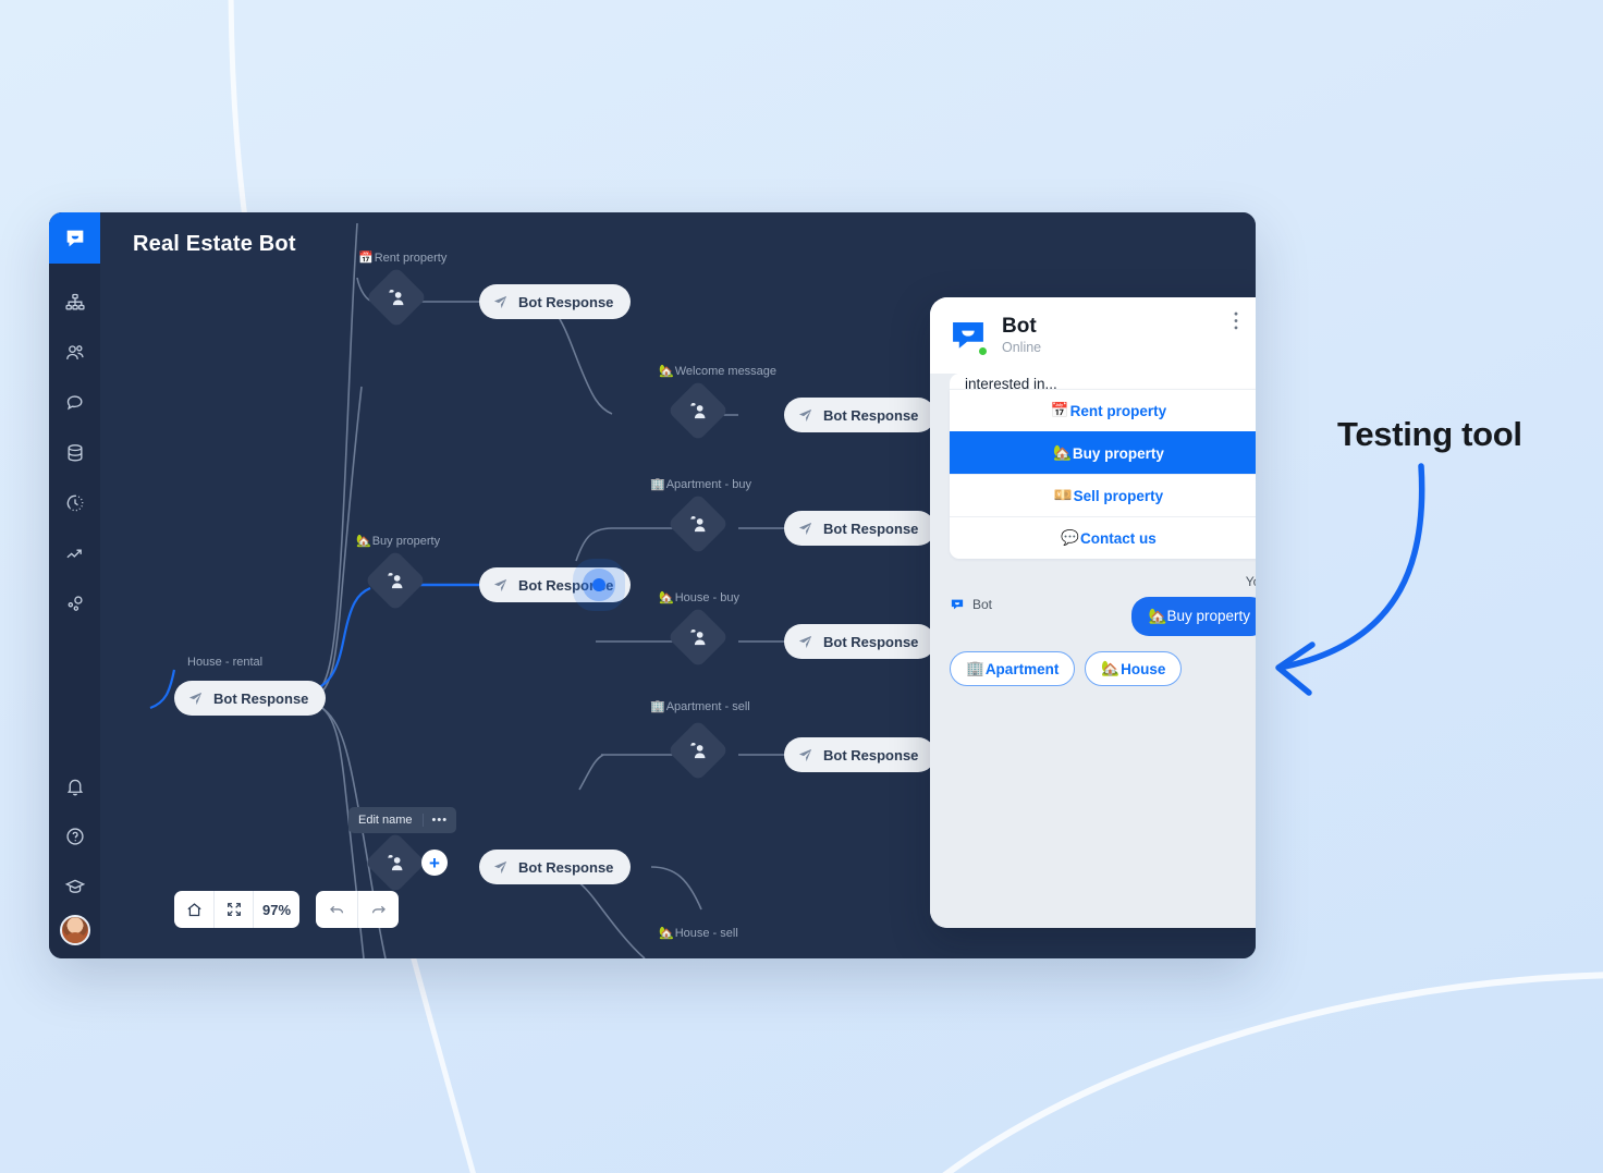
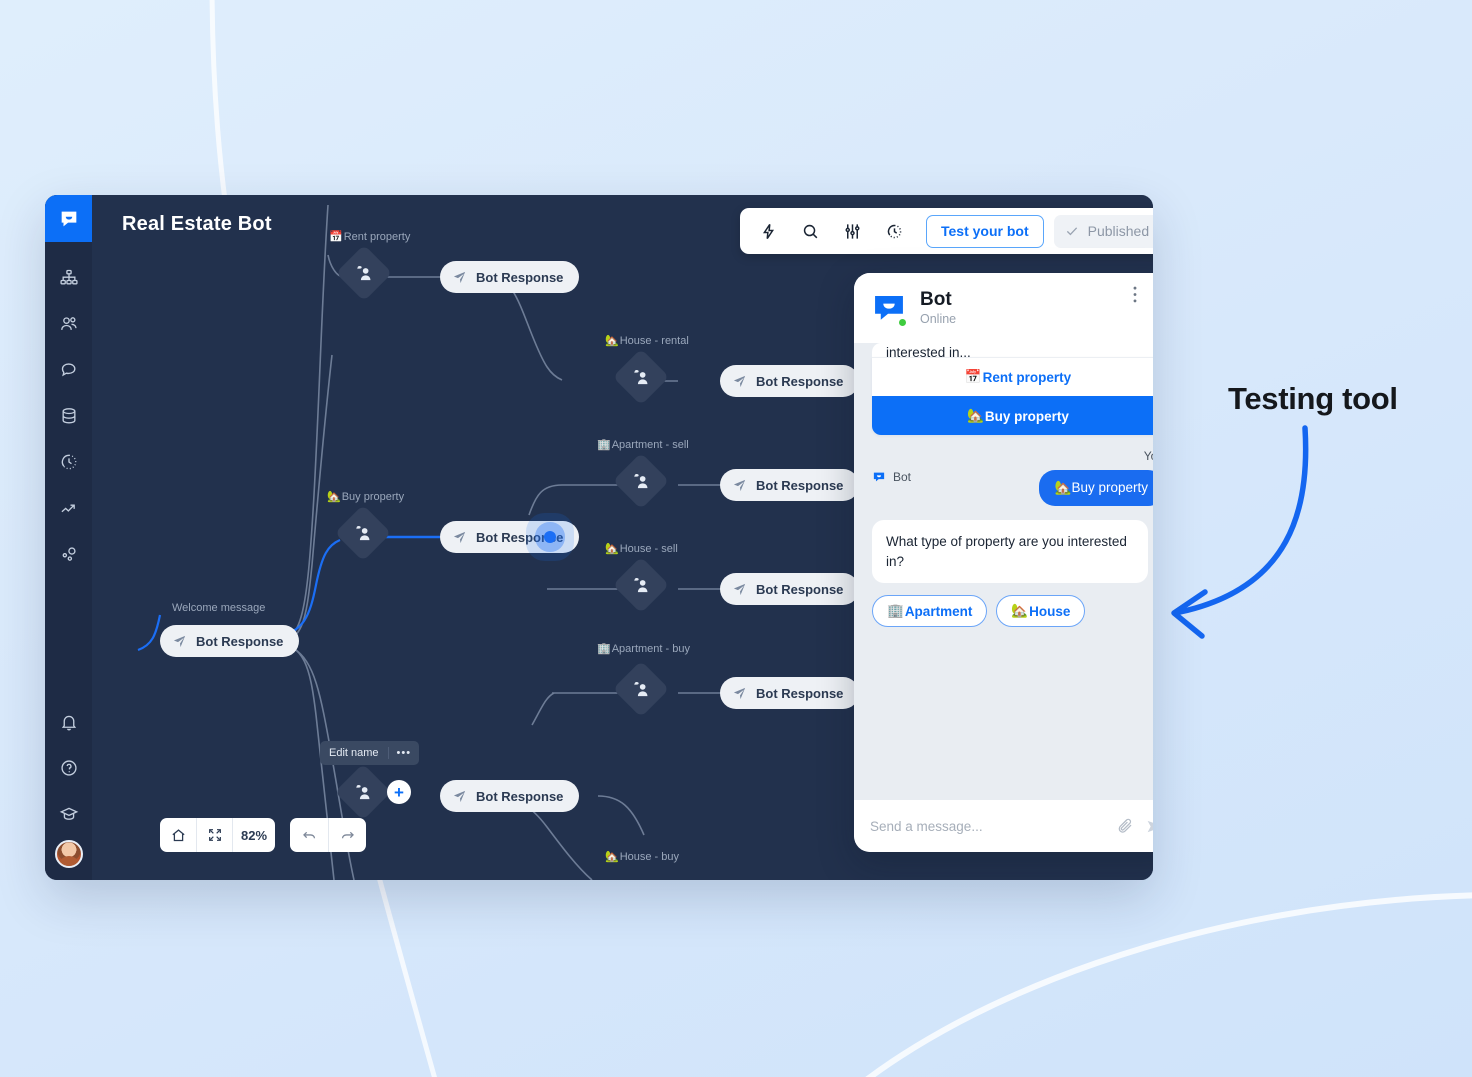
  Testing tool
  Real Estate Bot
+ Test your bot
+ Published
  📅
  Rent property
  Bot Response
  🏡
- Welcome message
+ House - rental
  Bot Response
  🏢
- Apartment - buy
+ Apartment - sell
  Bot Response
  🏡
  Buy property
  Bot Respoe
  🏡
- House - buy
+ House - sell
  Bot Response
- House - rental
+ Welcome message
  Bot Response
  🏢
- Apartment - sell
+ Apartment - buy
  Bot Response
  Edit name
  •••
  +
  Bot Response
  🏡
- House - sell
+ House - buy
- 97%
+ 82%
  Bot
  Online
  interested in...
  📅
  Rent property
  🏡
  Buy property
- 💴
- Sell property
- 💬
- Contact us
  🏡Buy property
  Bot
+ What type of property are you interested in?
  🏢
  Apartment
  🏡
  House
+ Send a message...
